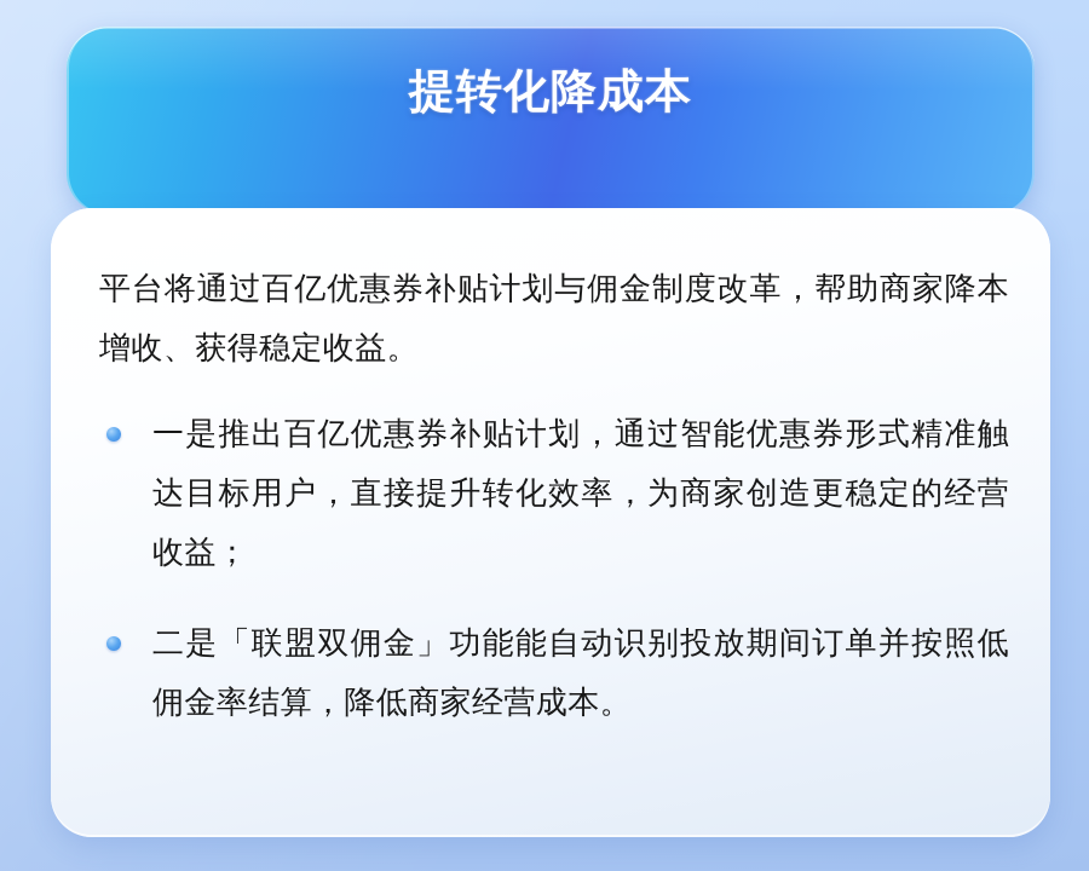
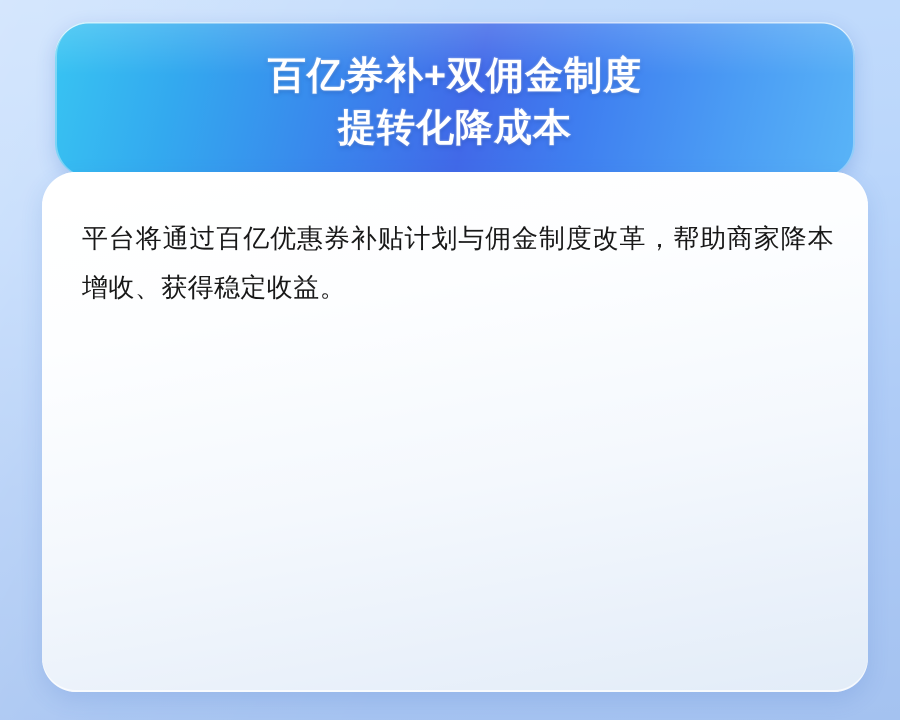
+ 百亿券补+双佣金制度
  提转化降成本
  平台将通过百亿优惠券补贴计划与佣金制度改革，帮助商家降本增收、获得稳定收益。
- 一是推出百亿优惠券补贴计划，通过智能优惠券形式精准触达目标用户，直接提升转化效率，为商家创造更稳定的经营收益；
- 二是「联盟双佣金」功能能自动识别投放期间订单并按照低佣金率结算，降低商家经营成本。
